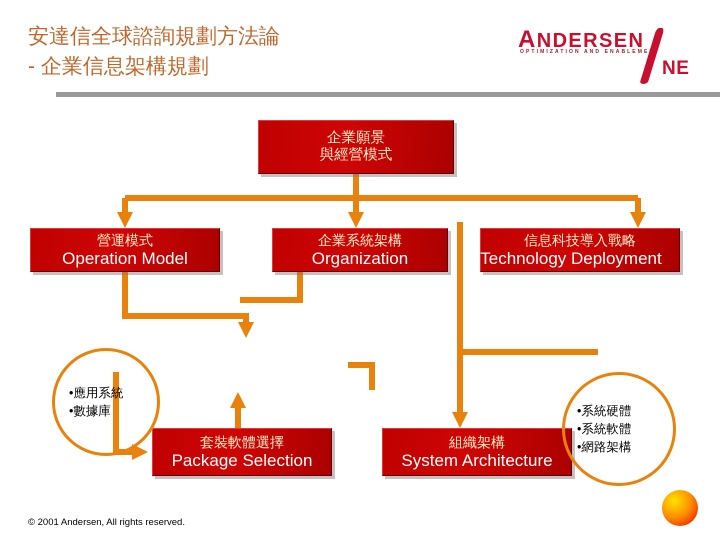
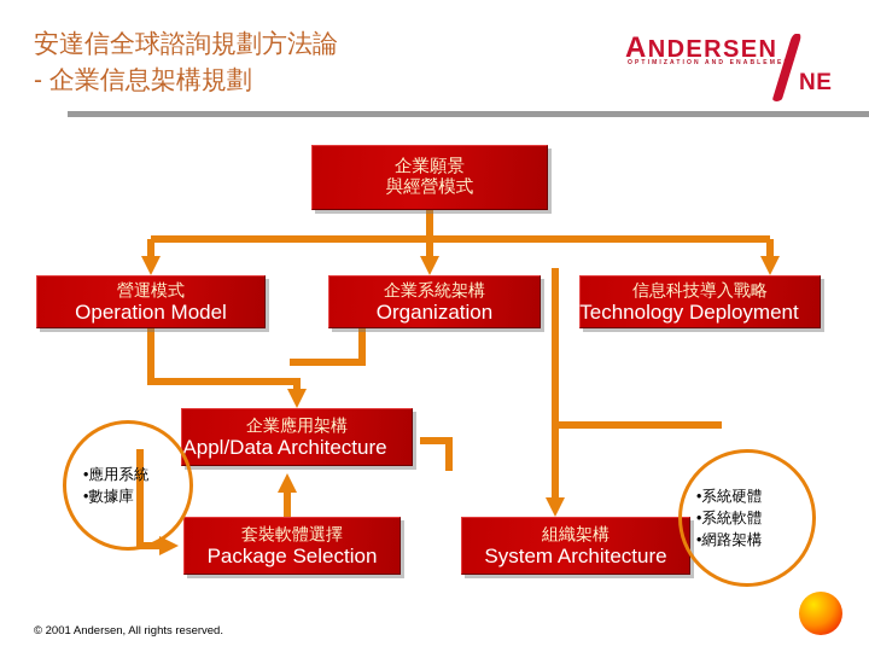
  安達信全球諮詢規劃方法論
  - 企業信息架構規劃
  ANDERSEN
  NE
  企業願景
  與經營模式
  營運模式
  Operation Model
  企業系統架構
  Organization
  信息科技導入戰略
  Technology Deployment
+ 企業應用架構
+ Appl/Data Architecture
  套裝軟體選擇
  Package Selection
  組織架構
  System Architecture
  •應用系統
  •數據庫
  •系統硬體
  •系統軟體
  •網路架構
  © 2001 Andersen, All rights reserved.
